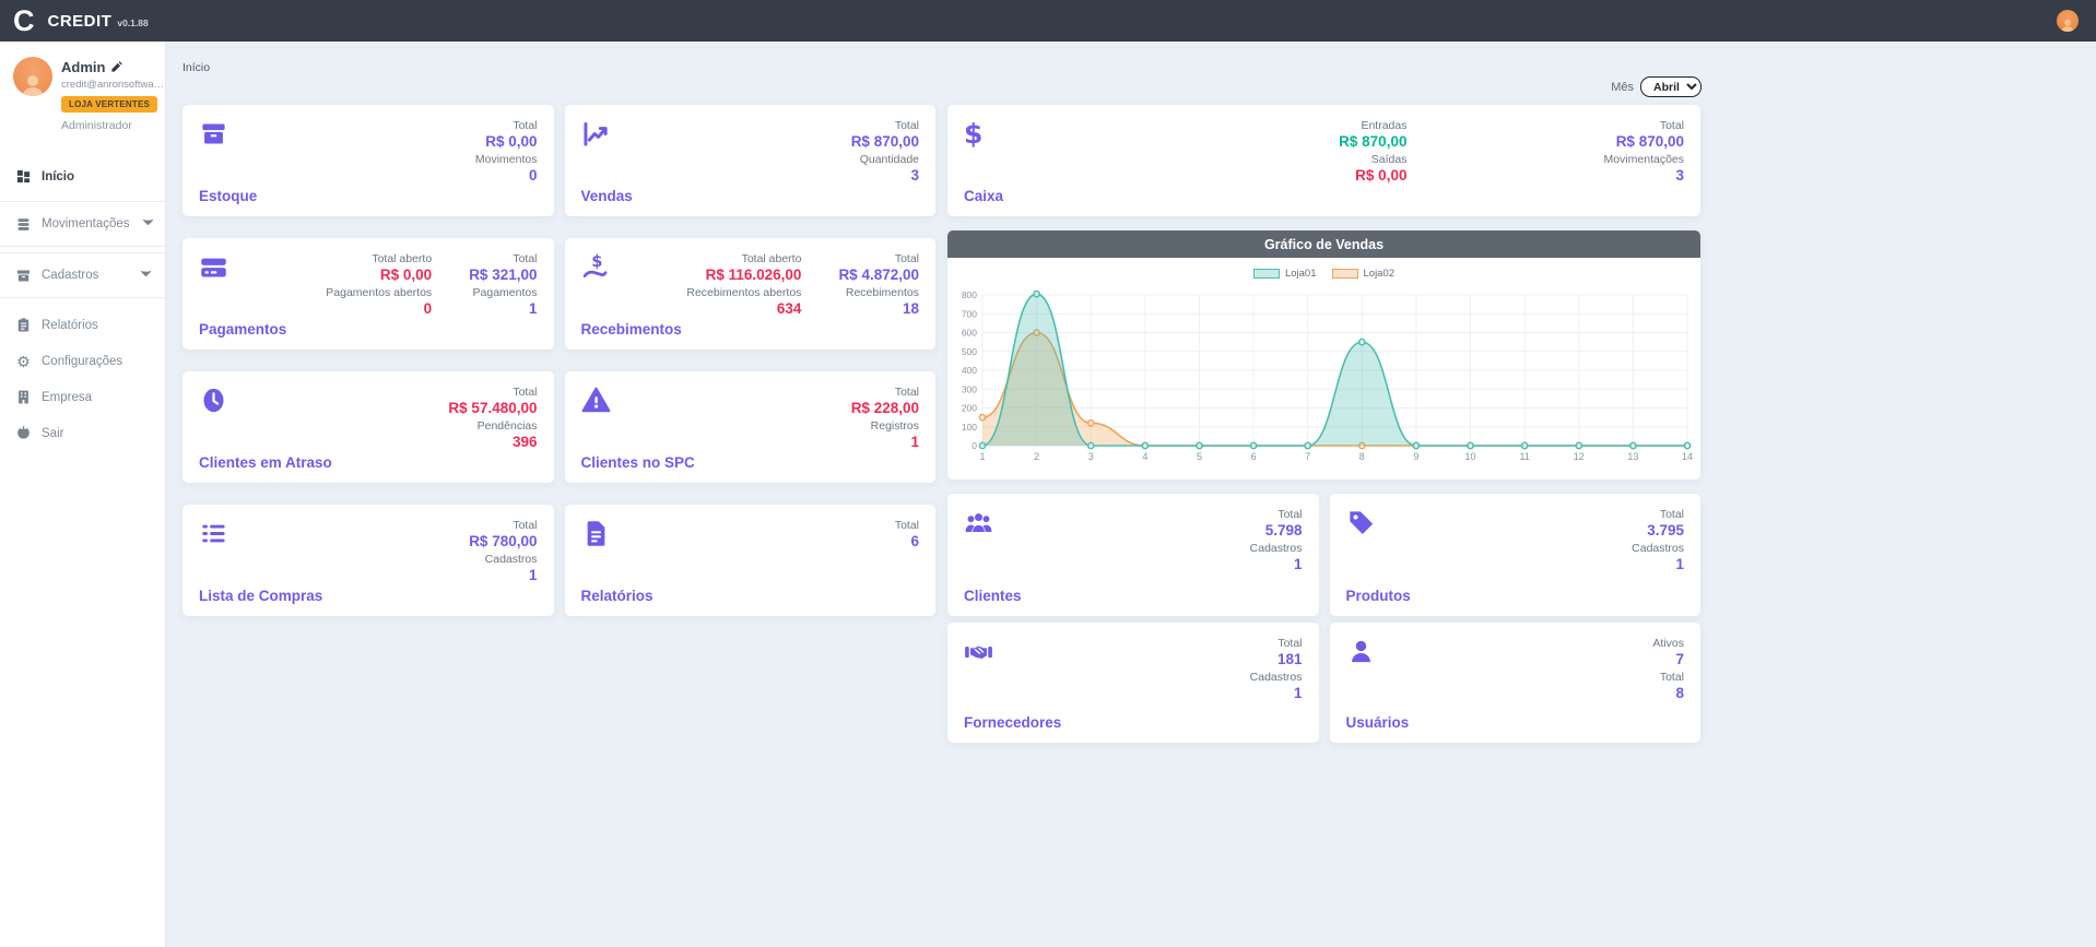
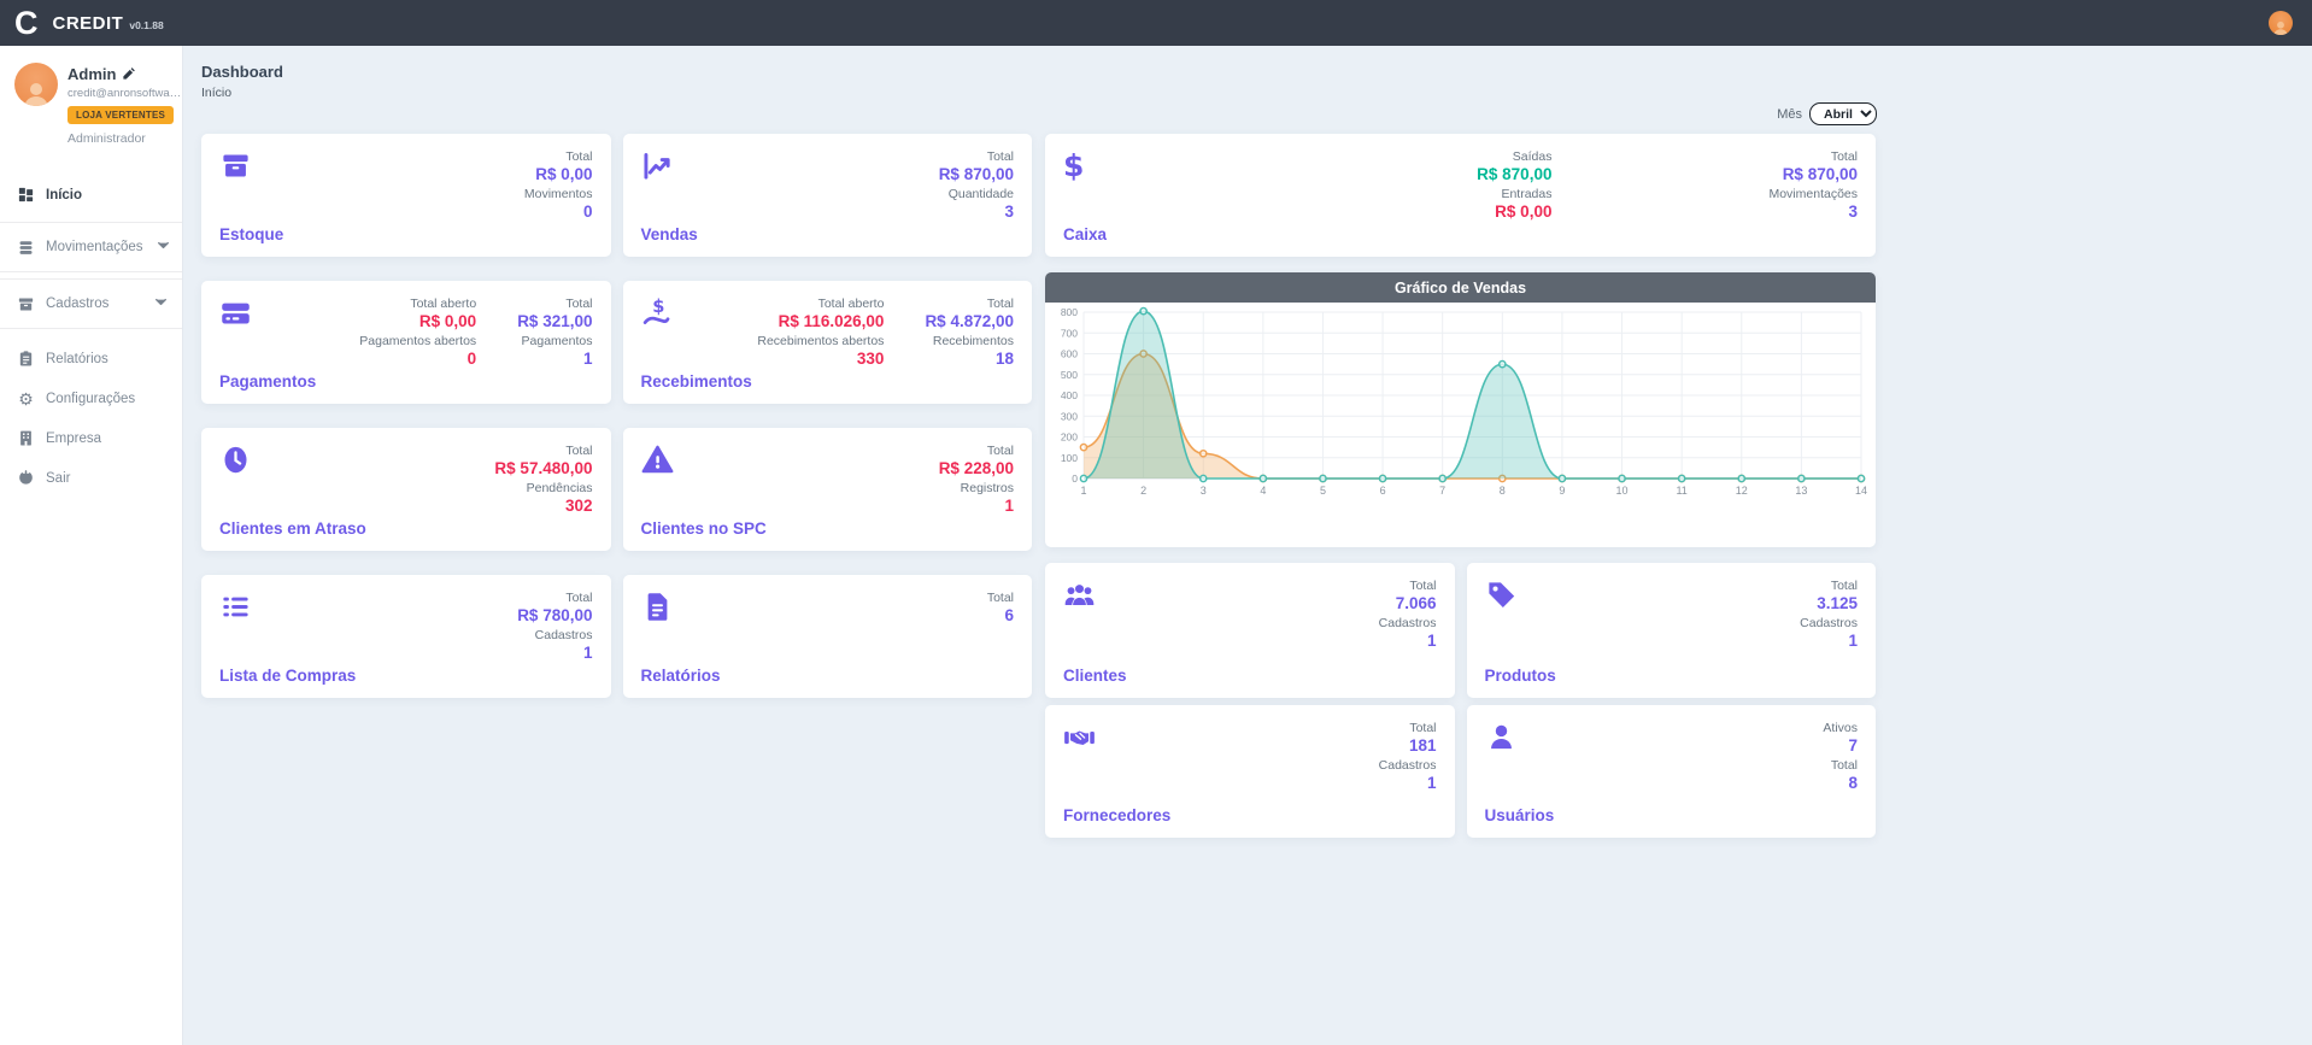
  C
  CREDIT
  v0.1.88
  Admin
  credit@anronsoftware.
  LOJA VERTENTES
  Administrador
  Início
  Movimentações
  Cadastros
  Relatórios
  ⚙
  Configurações
  Empresa
  Sair
+ Dashboard
  Início
  Mês
  Abril
  Estoque
  Total
  R$ 0,00
  Movimentos
  0
  Vendas
  Total
  R$ 870,00
  Quantidade
  3
  Pagamentos
  Total aberto
  R$ 0,00
  Pagamentos abertos
  0
  Total
  R$ 321,00
  Pagamentos
  1
  $
  Recebimentos
  Total aberto
  R$ 116.026,00
  Recebimentos abertos
- 634
+ 330
  Total
  R$ 4.872,00
  Recebimentos
  18
  Clientes em Atraso
  Total
  R$ 57.480,00
  Pendências
- 396
+ 302
  Clientes no SPC
  Total
  R$ 228,00
  Registros
  1
  Lista de Compras
  Total
  R$ 780,00
  Cadastros
  1
  Relatórios
  Total
  6
  $
  Caixa
- Entradas
+ Saídas
  R$ 870,00
- Saídas
+ Entradas
  R$ 0,00
  Total
  R$ 870,00
  Movimentações
  3
  Gráfico de Vendas
- Loja01
- Loja02
  0
  100
  200
  300
  400
  500
  600
  700
  800
  1
  2
  3
  4
  5
  6
  7
  8
  9
  10
  11
  12
  13
  14
  Clientes
  Total
- 5.798
+ 7.066
  Cadastros
  1
  Produtos
  Total
- 3.795
+ 3.125
  Cadastros
  1
  Fornecedores
  Total
  181
  Cadastros
  1
  Usuários
  Ativos
  7
  Total
  8
